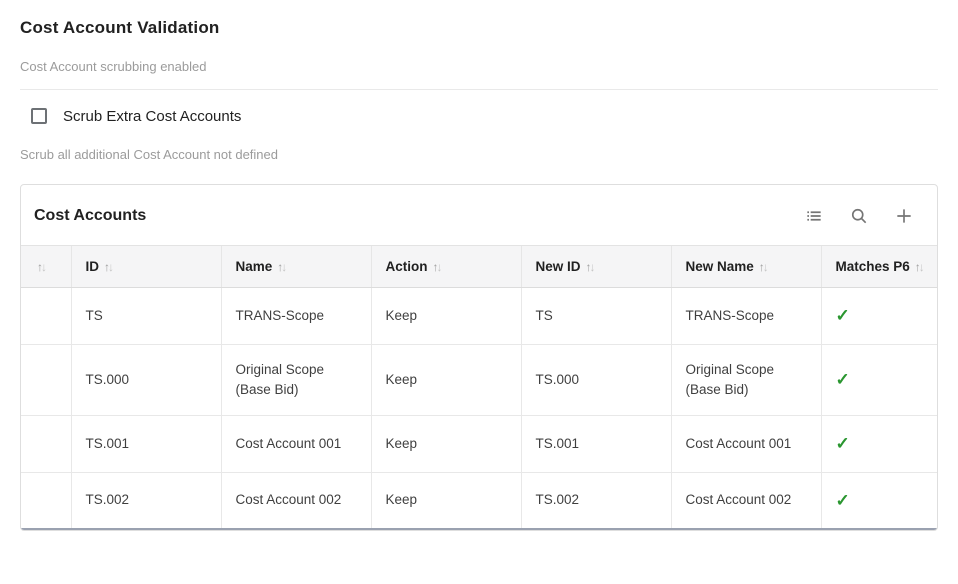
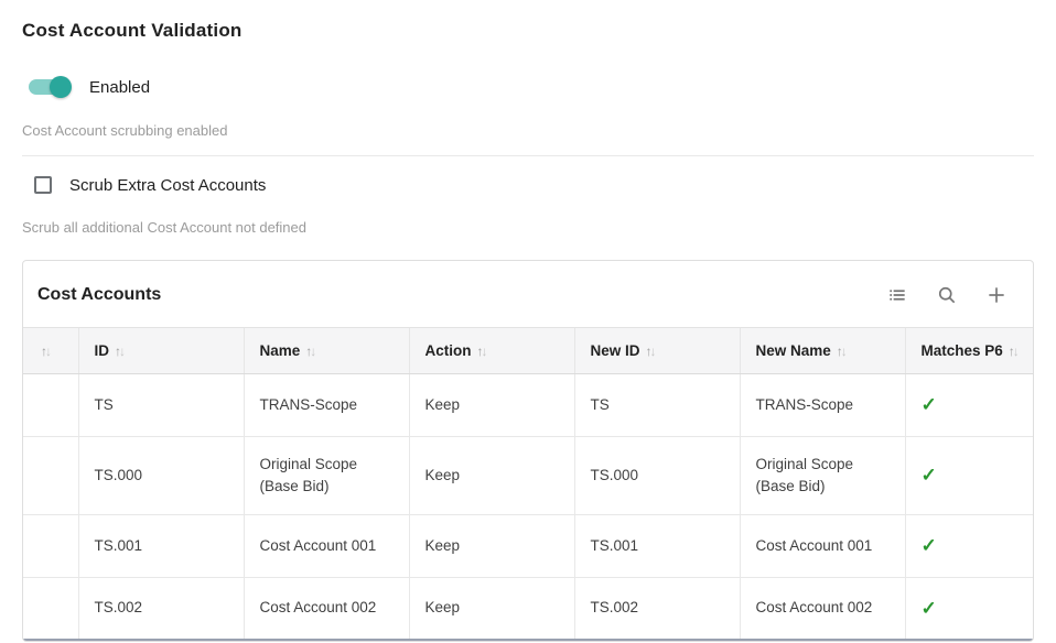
  Cost Account Validation
+ Enabled
  Cost Account scrubbing enabled
  Scrub Extra Cost Accounts
  Scrub all additional Cost Account not defined
  Cost Accounts
  ↑↓	ID ↑↓	Name ↑↓	Action ↑↓	New ID ↑↓	New Name ↑↓	Matches P6 ↑↓
  	TS	TRANS-Scope	Keep	TS	TRANS-Scope	✓
  	TS.000	Original Scope (Base Bid)	Keep	TS.000	Original Scope (Base Bid)	✓
  	TS.001	Cost Account 001	Keep	TS.001	Cost Account 001	✓
  	TS.002	Cost Account 002	Keep	TS.002	Cost Account 002	✓
